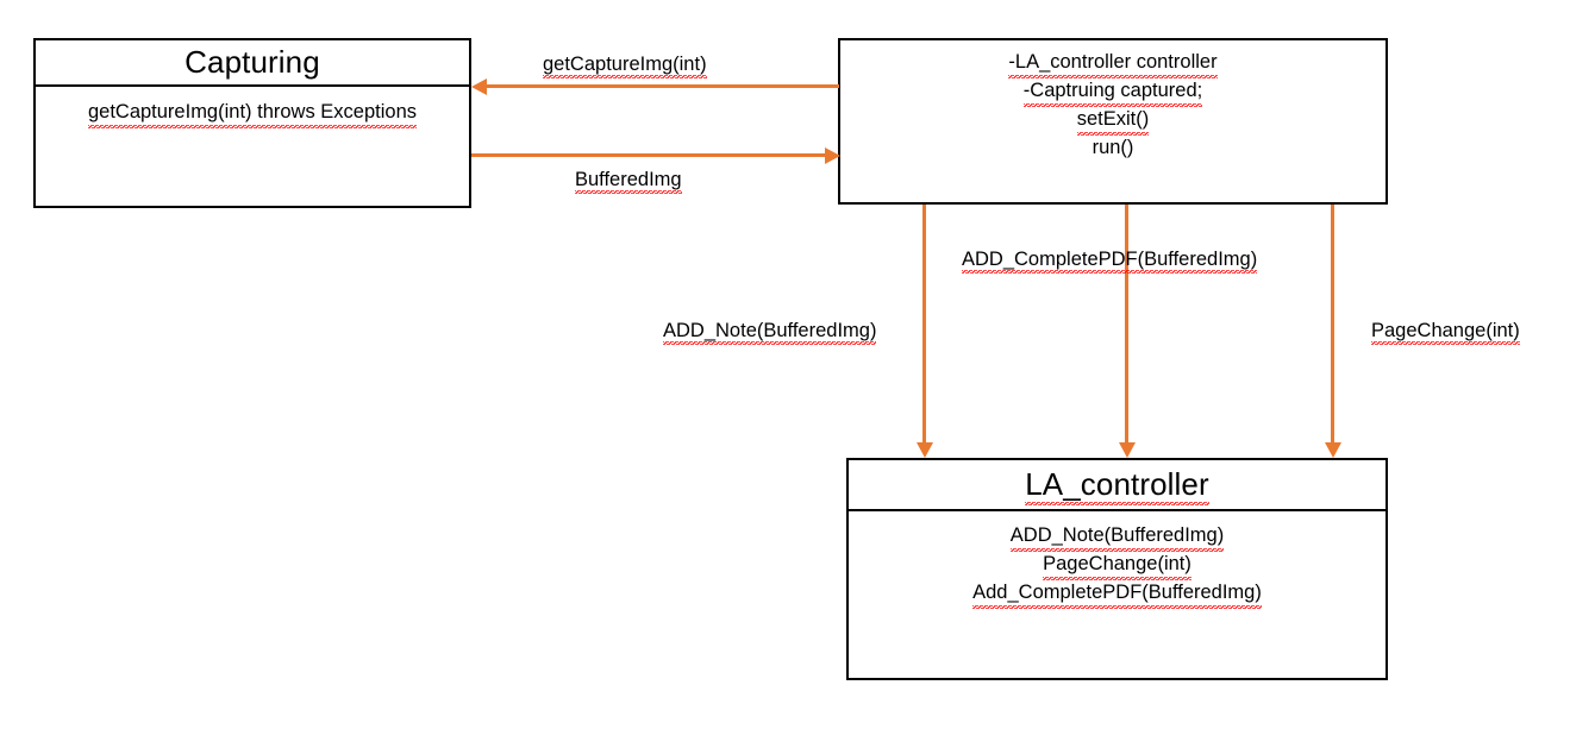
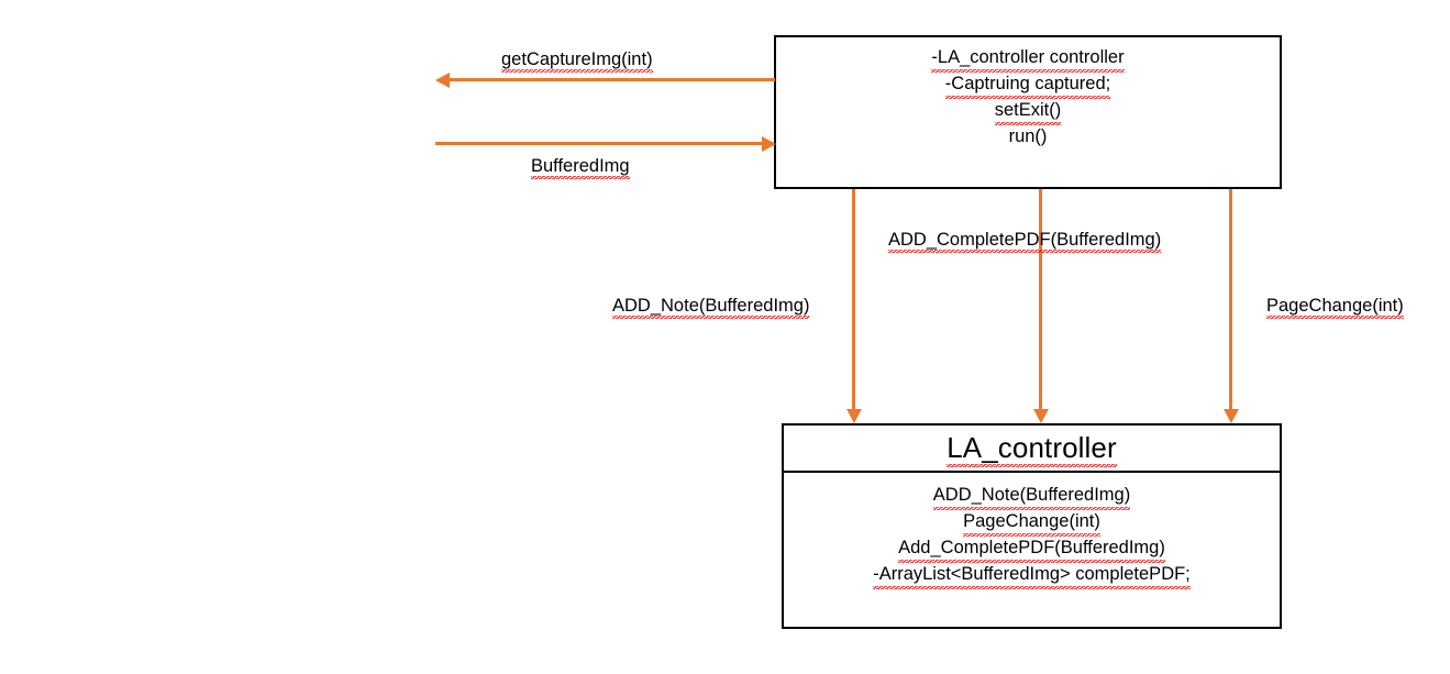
- Capturing
- getCaptureImg(int) throws Exceptions
  -LA_controller controller
  -Captruing captured;
  setExit()
  run()
  LA_controller
  ADD_Note(BufferedImg)
  PageChange(int)
  Add_CompletePDF(BufferedImg)
+ -ArrayList<BufferedImg> completePDF;
  getCaptureImg(int)
  BufferedImg
  ADD_Note(BufferedImg)
  ADD_CompletePDF(BufferedImg)
  PageChange(int)
